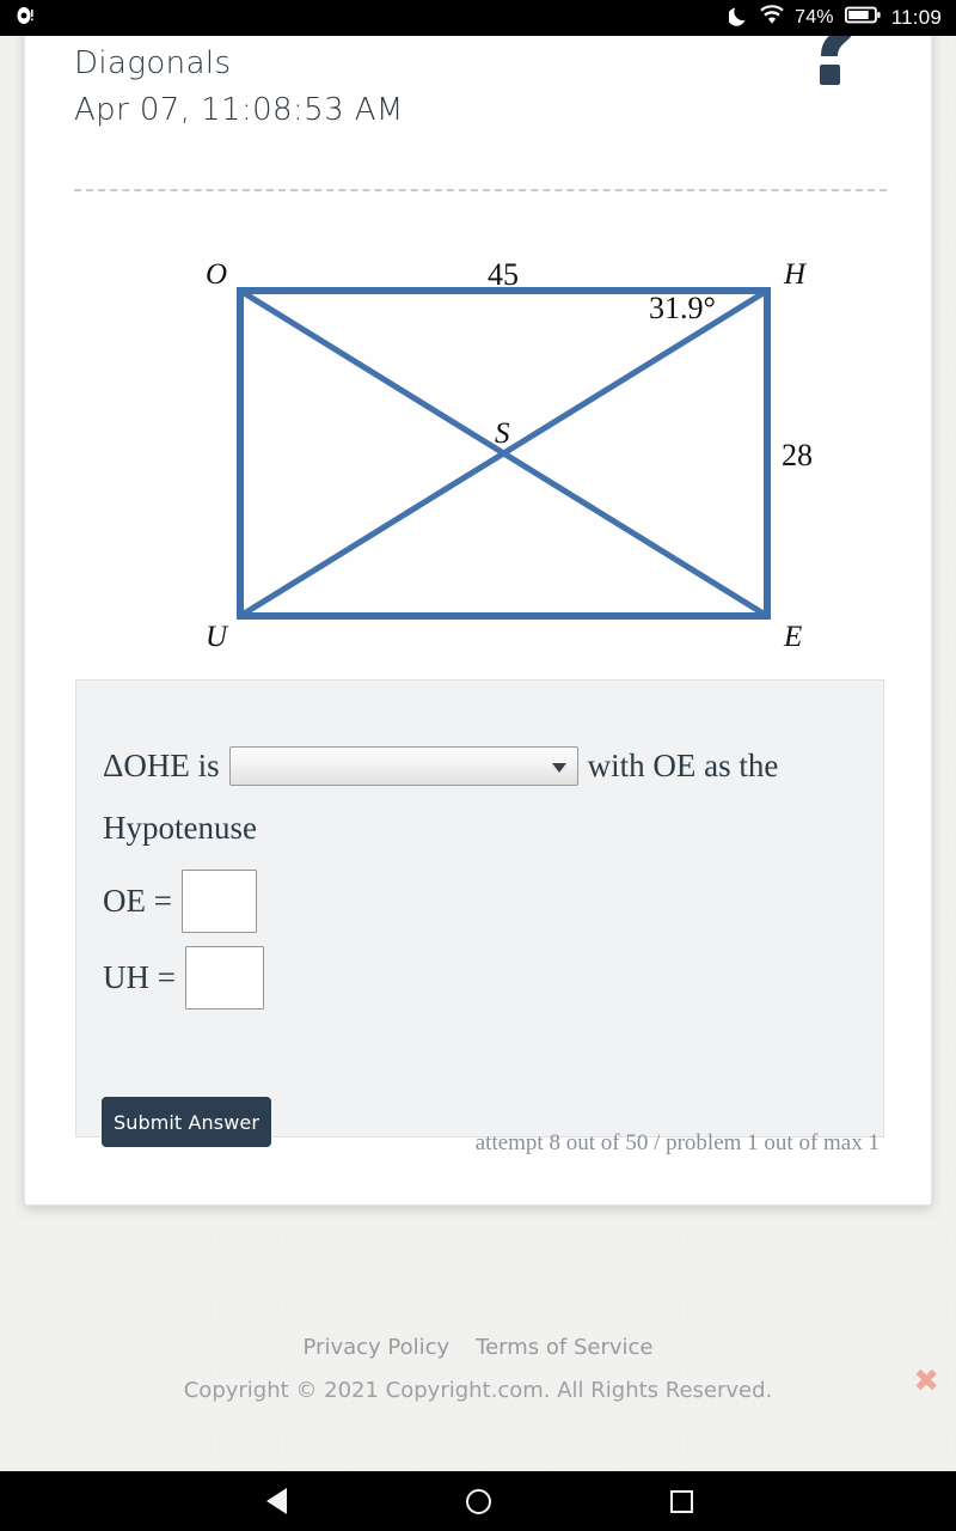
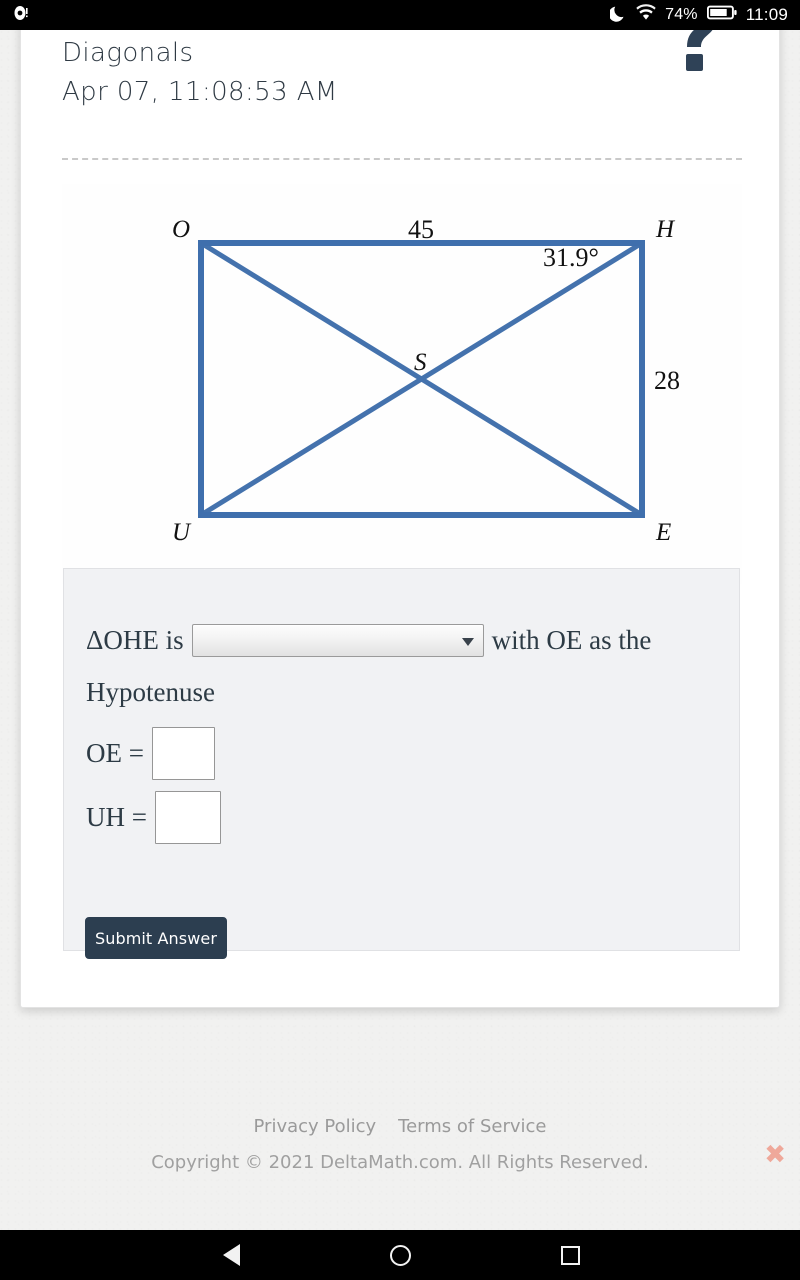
  74%
  11:09
  Diagonals
  Apr 07, 11:08:53 AM
  O
  H
  U
  E
  S
  45
  28
  31.9°
  ΔOHE is
  with OE as the
  Hypotenuse
  OE =
  UH =
  Submit Answer
- attempt 8 out of 50 / problem 1 out of max 1
  Privacy Policy
  Terms of Service
- Copyright © 2021 Copyright.com. All Rights Reserved.
+ Copyright © 2021 DeltaMath.com. All Rights Reserved.
  ✖
